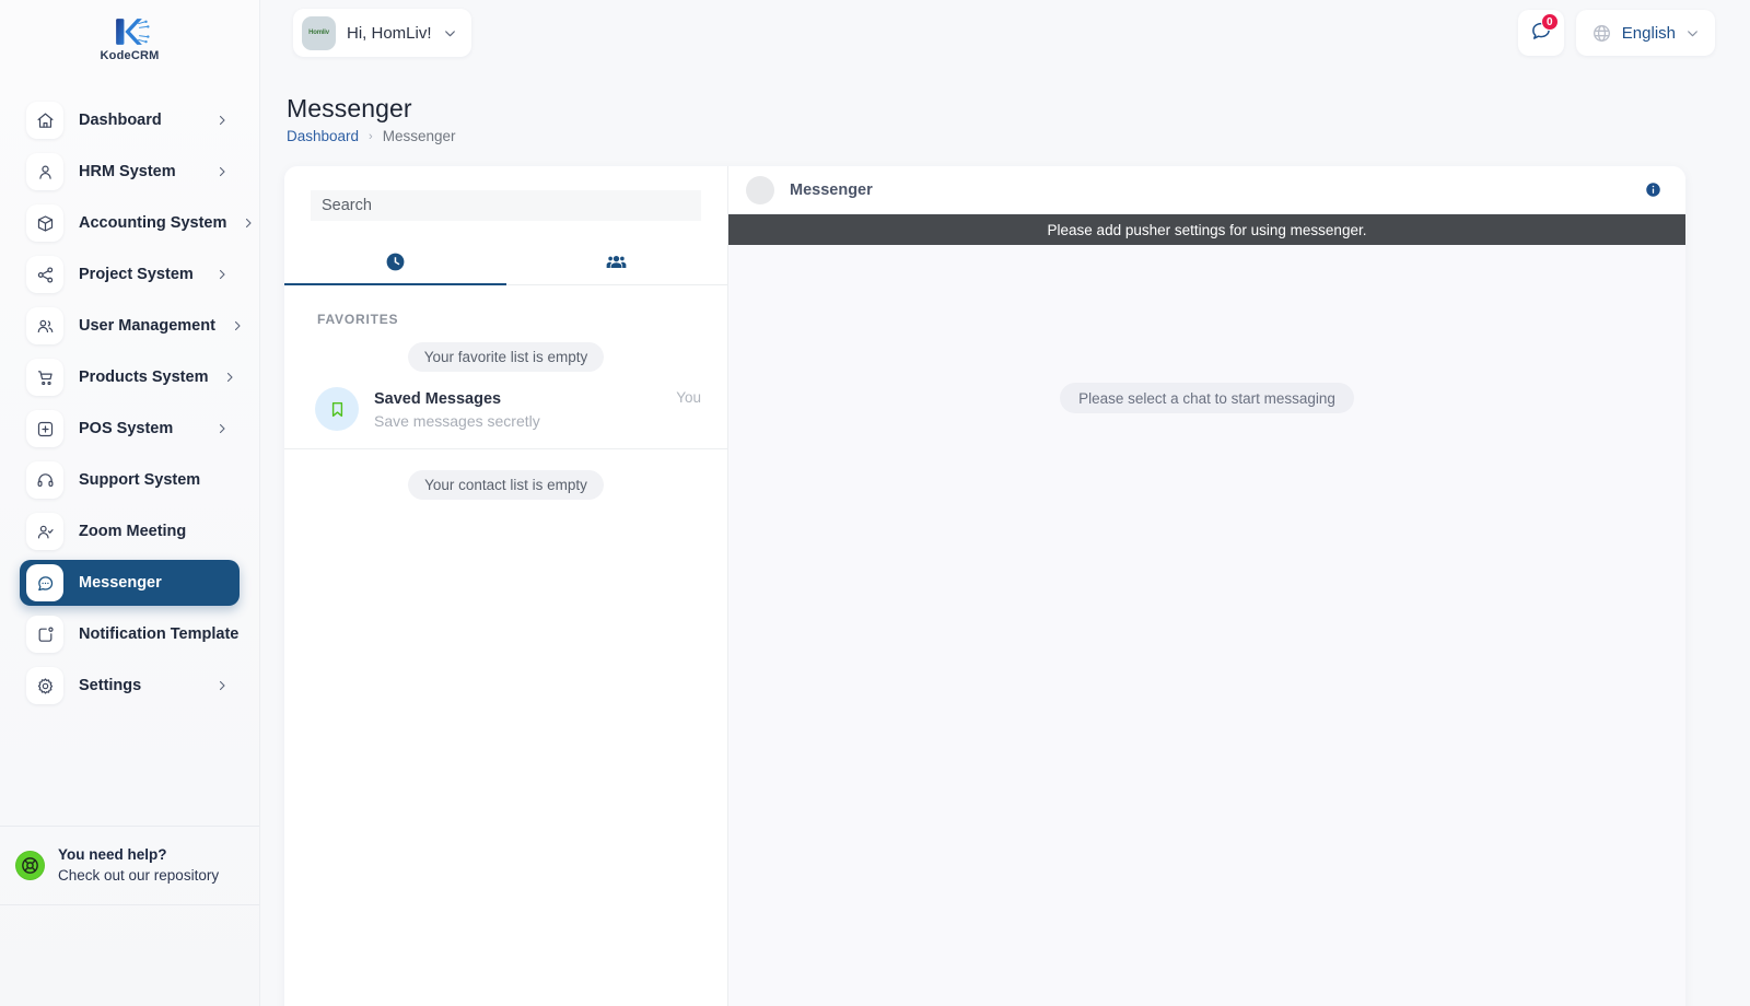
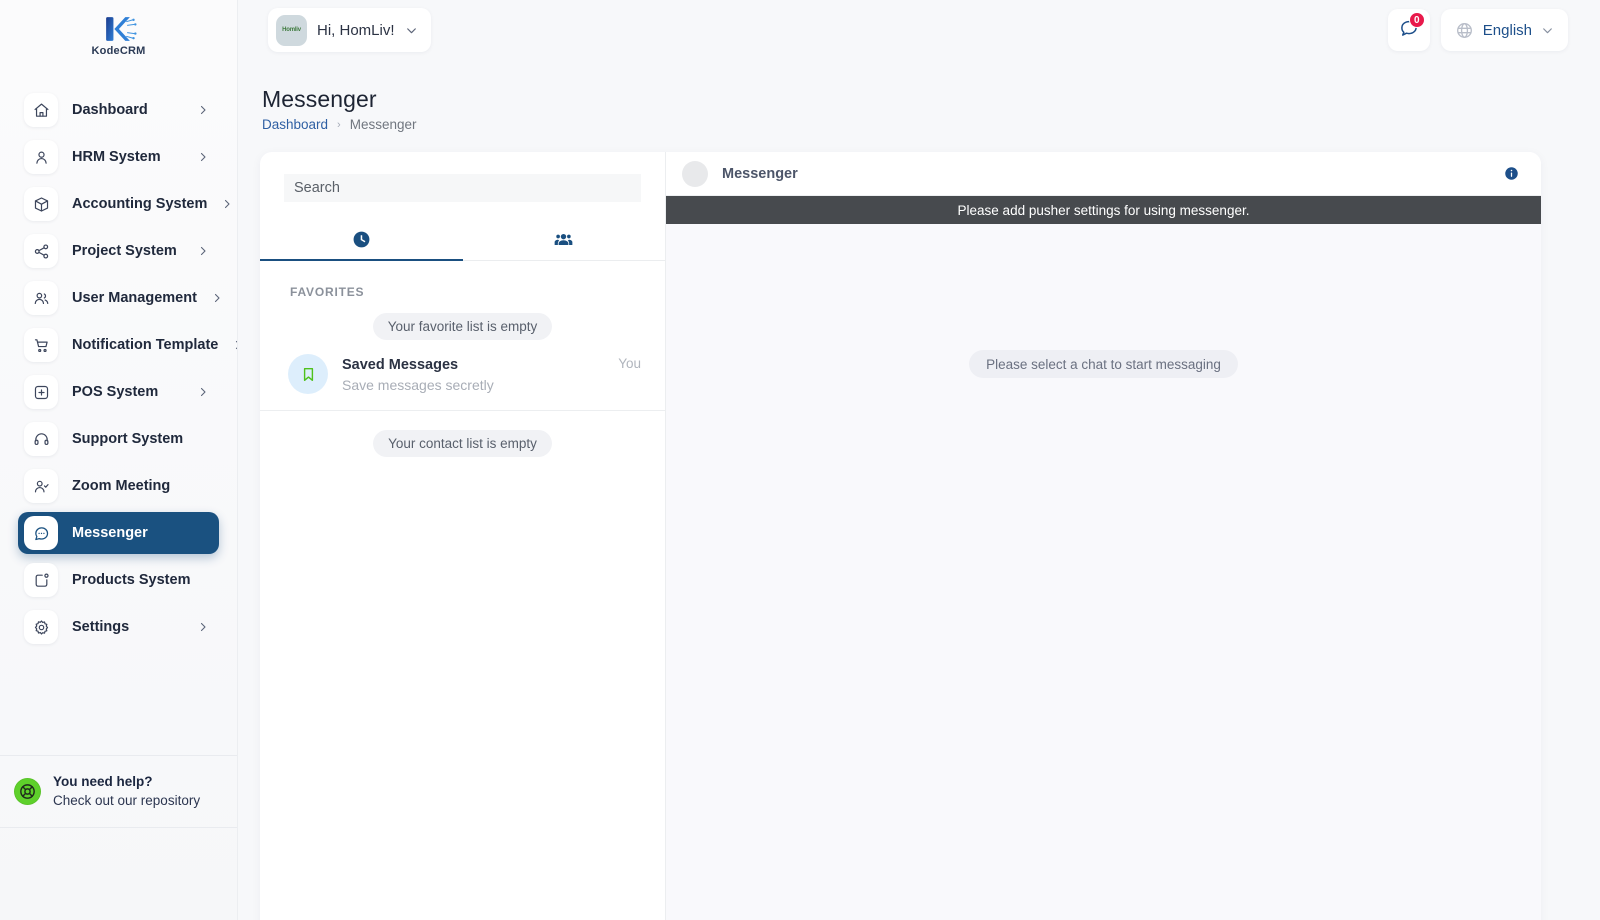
  KodeCRM
  Dashboard
  HRM System
  Accounting System
  Project System
  User Management
- Products System
+ Notification Template
  POS System
  Support System
  Zoom Meeting
  Messenger
- Notification Template
+ Products System
  Settings
  You need help?
  Check out our repository
  Hi, HomLiv!
  0
  English
  Messenger
  Dashboard
  ›
  Messenger
  Search
  FAVORITES
  Your favorite list is empty
  Saved Messages
  Save messages secretly
  You
  Your contact list is empty
  Messenger
  Please add pusher settings for using messenger.
  Please select a chat to start messaging
